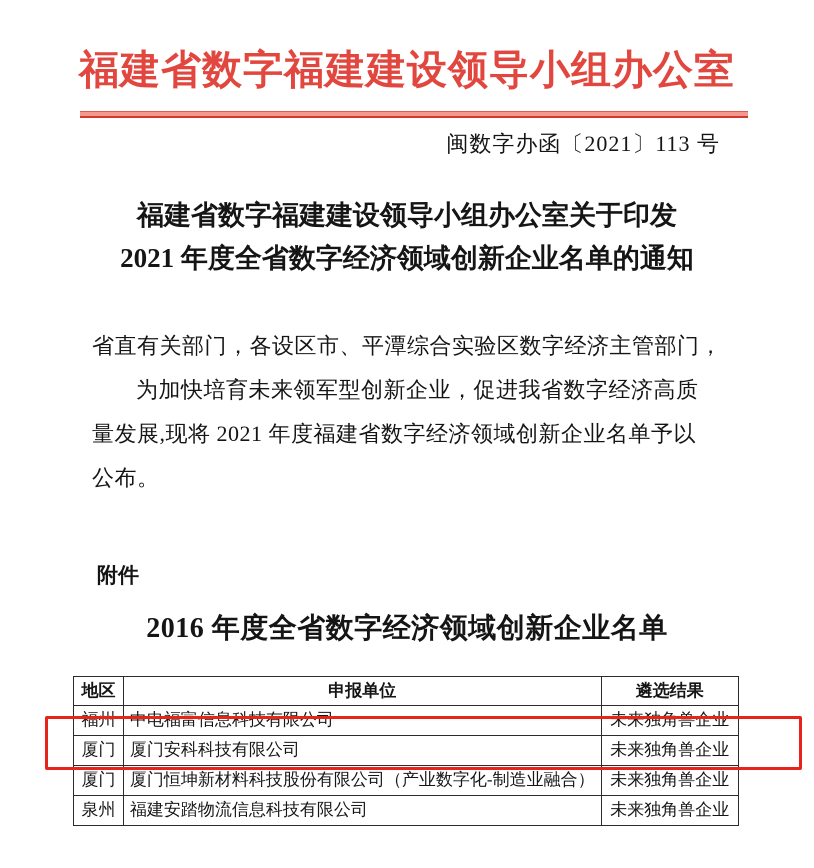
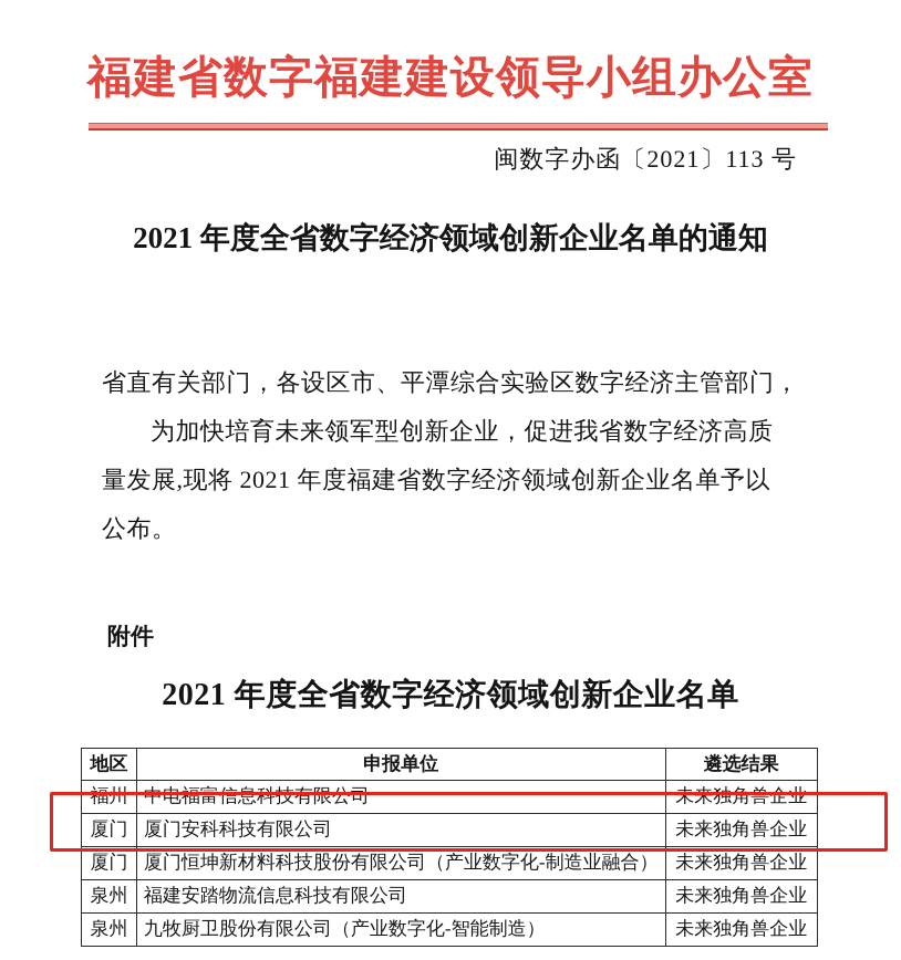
  福建省数字福建建设领导小组办公室
  闽数字办函〔2021〕113 号
- 福建省数字福建建设领导小组办公室关于印发
  2021 年度全省数字经济领域创新企业名单的通知
  省直有关部门，各设区市、平潭综合实验区数字经济主管部门，
  为加快培育未来领军型创新企业，促进我省数字经济高质
  量发展,现将 2021 年度福建省数字经济领域创新企业名单予以
  公布。
  附件
- 2016 年度全省数字经济领域创新企业名单
+ 2021 年度全省数字经济领域创新企业名单
  地区	申报单位	遴选结果
  福州	中电福富信息科技有限公司	未来独角兽企业
  厦门	厦门安科科技有限公司	未来独角兽企业
  厦门	厦门恒坤新材料科技股份有限公司（产业数字化-制造业融合）	未来独角兽企业
  泉州	福建安踏物流信息科技有限公司	未来独角兽企业
+ 泉州	九牧厨卫股份有限公司（产业数字化-智能制造）	未来独角兽企业
